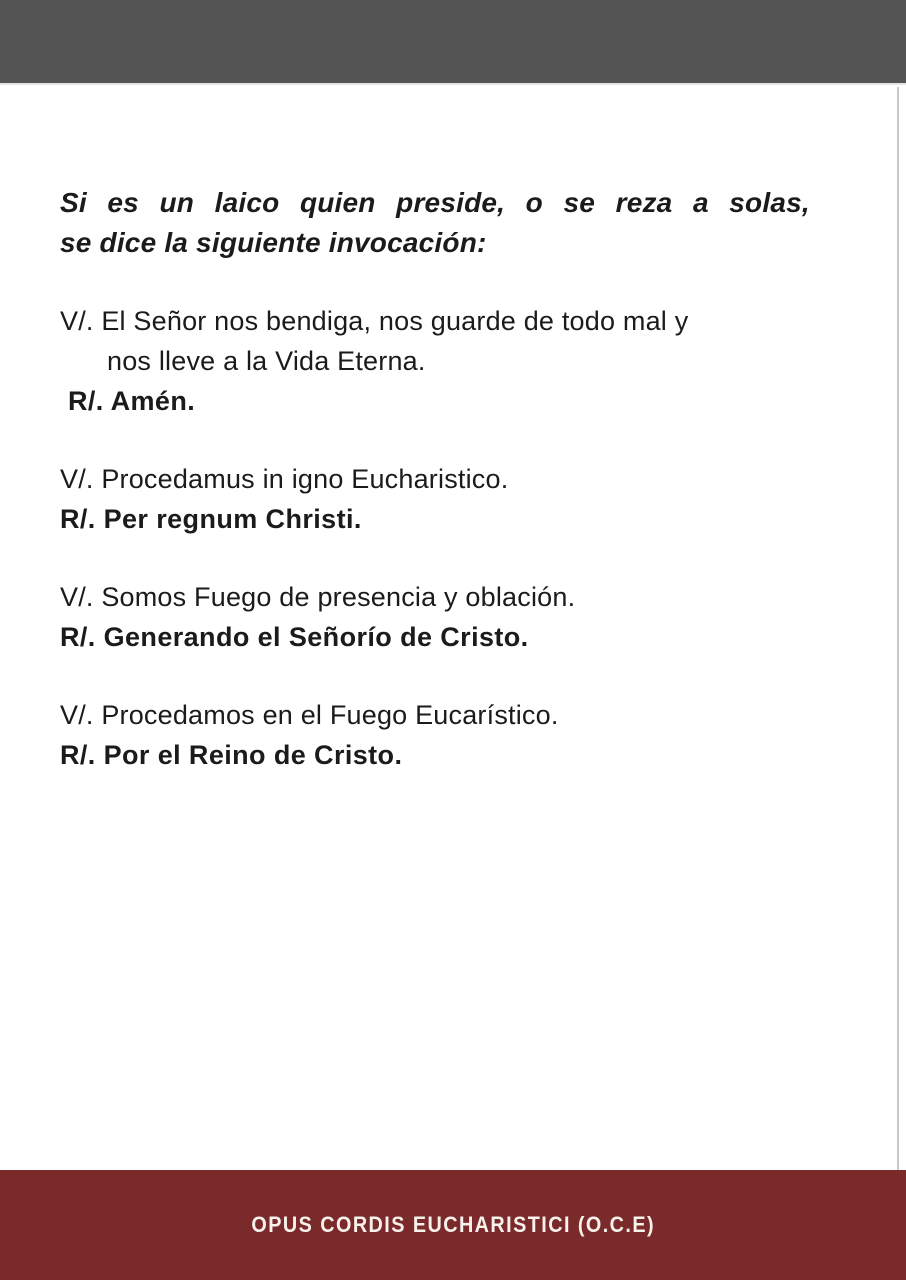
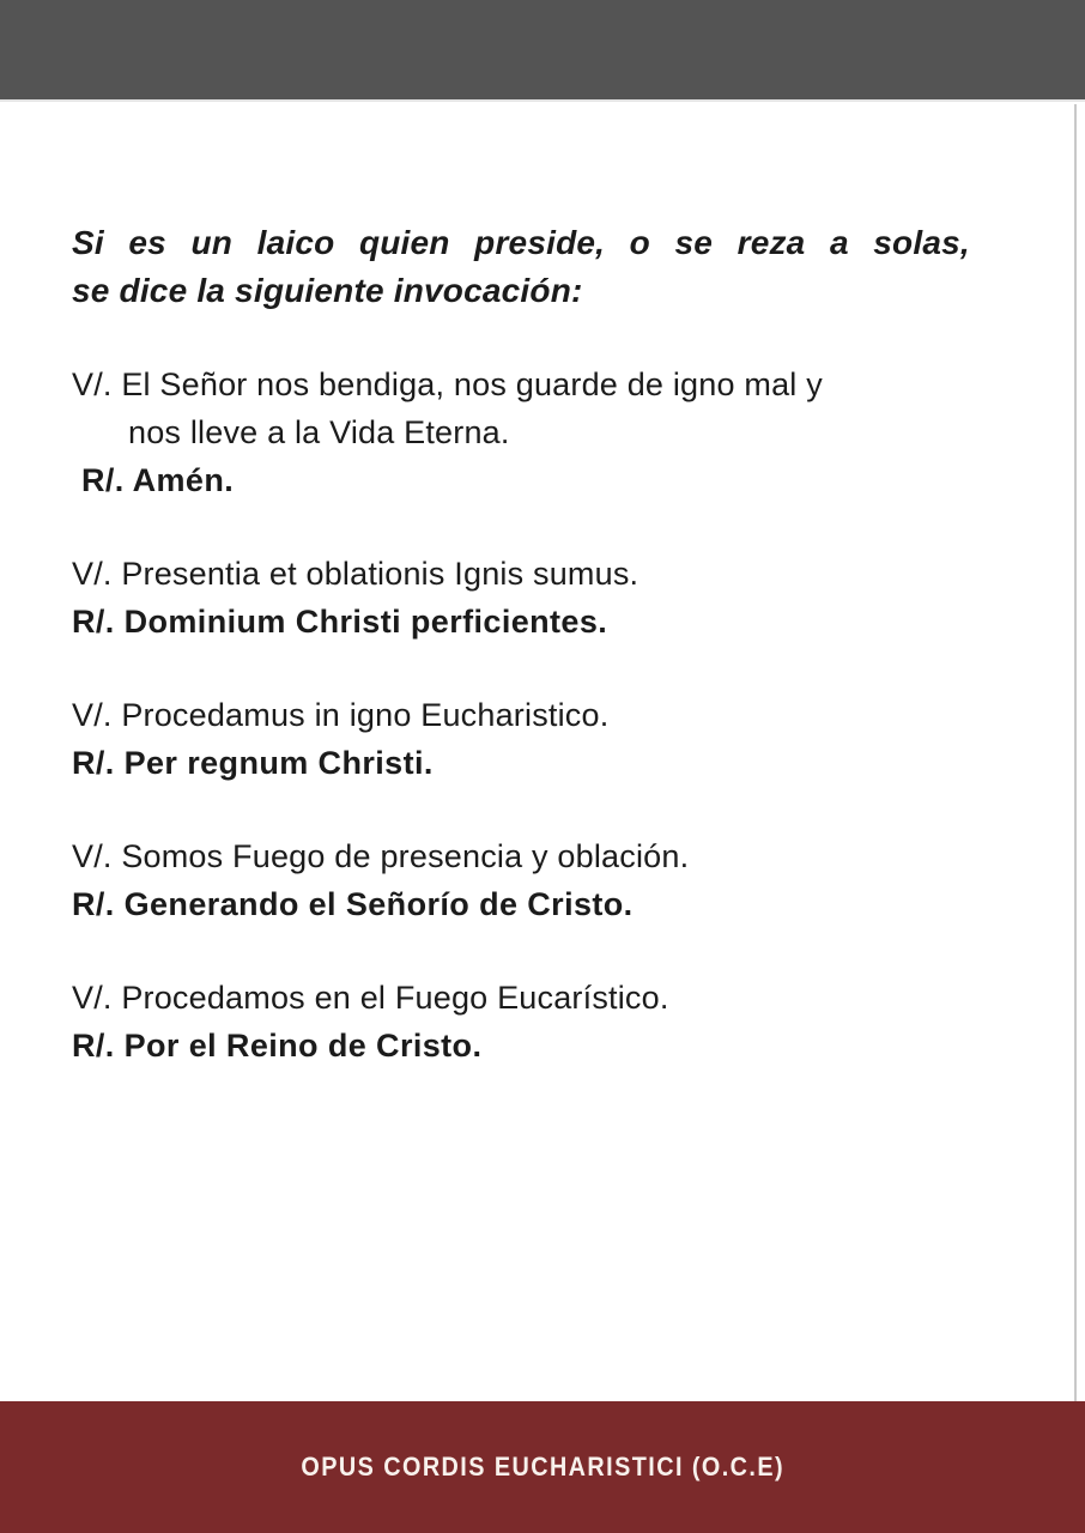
  Si
  es
  un
  laico
  quien
  preside,
  o
  se
  reza
  a
  solas,
  se dice la siguiente invocación:
- V/. El Señor nos bendiga, nos guarde de todo mal y
+ V/. El Señor nos bendiga, nos guarde de igno mal y
  nos lleve a la Vida Eterna.
  R/. Amén.
+ V/. Presentia et oblationis Ignis sumus.
+ R/. Dominium Christi perficientes.
  V/. Procedamus in igno Eucharistico.
  R/. Per regnum Christi.
  V/. Somos Fuego de presencia y oblación.
  R/. Generando el Señorío de Cristo.
  V/. Procedamos en el Fuego Eucarístico.
  R/. Por el Reino de Cristo.
  OPUS CORDIS EUCHARISTICI (O.C.E)
